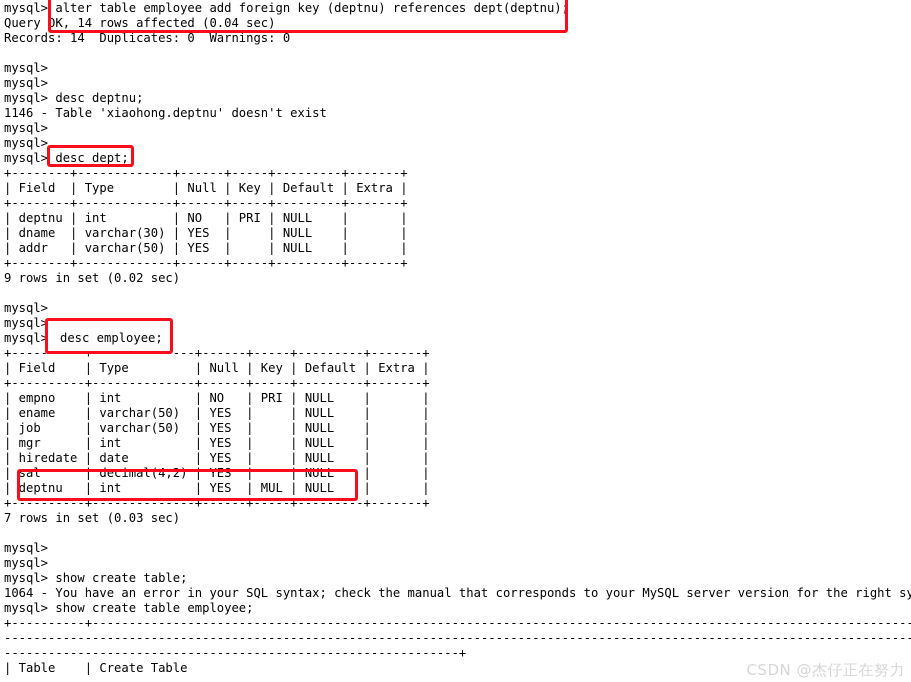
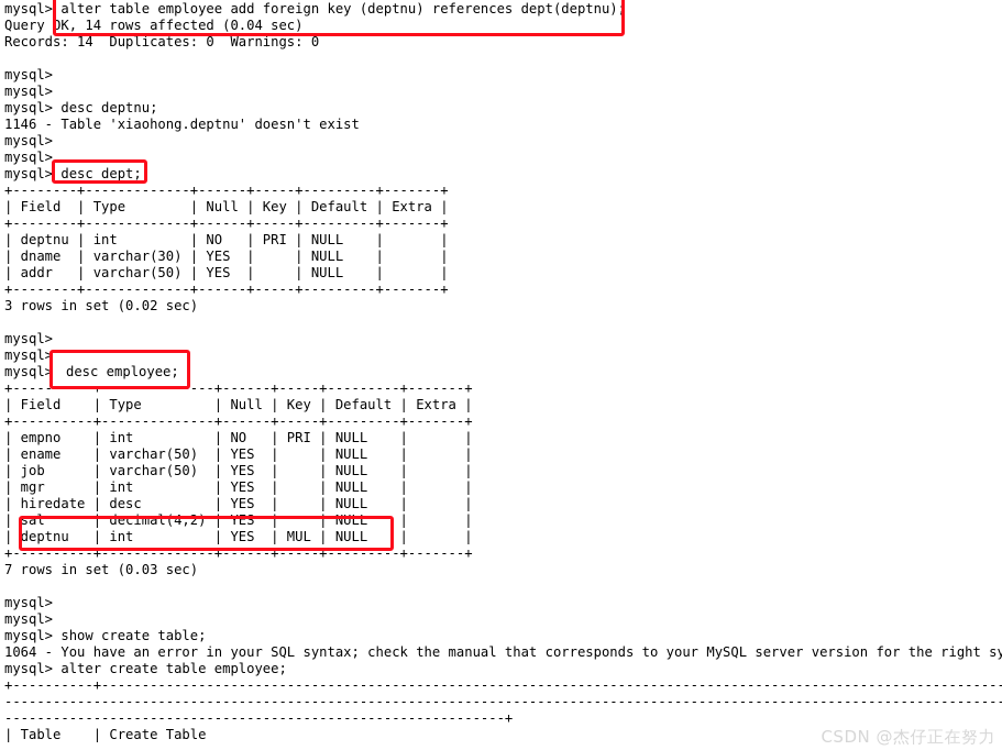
  mysql> alter table employee add foreign key (deptnu) references dept(deptnu);
  Query OK, 14 rows affected (0.04 sec)
  Records: 14 Duplicates: 0 Warnings: 0
  mysql>
  mysql>
  mysql> desc deptnu;
  1146 - Table 'xiaohong.deptnu' doesn't exist
  mysql>
  mysql>
  mysql> desc dept;
  +--------+-------------+------+-----+---------+-------+
  | Field | Type | Null | Key | Default | Extra |
  +--------+-------------+------+-----+---------+-------+
  | deptnu | int | NO | PRI | NULL | |
  | dname | varchar(30) | YES | | NULL | |
  | addr | varchar(50) | YES | | NULL | |
  +--------+-------------+------+-----+---------+-------+
- 9 rows in set (0.02 sec)
+ 3 rows in set (0.02 sec)
  mysql>
  mysql
  +--------+------+-----+---------+-------+
  | Field | Type | Null | Key | Default | Extra |
  +----------+--------------+------+-----+---------+-------+
  | empno | int | NO | PRI | NULL | |
  | ename | varchar(50) | YES | | NULL | |
  | job | varchar(50) | YES | | NULL | |
  | mgr | int | YES | | NULL | |
- | hiredate | date | YES | | NULL | |
+ | hiredate | desc | YES | | NULL | |
  | sal | decimal(4,2) | YES | | NULL | |
  | deptnu | int | YES | MUL | NULL | |
  +----------+--------------+------+-----+---------+-------+
  7 rows in set (0.03 sec)
  mysql>
  mysql>
  mysql> show create table;
  1064 - You have an error in your SQL syntax; check the manual that corresponds to your MySQL server version for the right sy
- mysql> show create table employee;
+ mysql> alter create table employee;
  +----------+----------------------------------------------------------------------------------------------------------------
  ----------------------------------------------------------------------------------------------------------------------------
  --------------------------------------------------------------+
  | Table | Create Table
  desc employee;
  CSDN @杰仔正在努力
